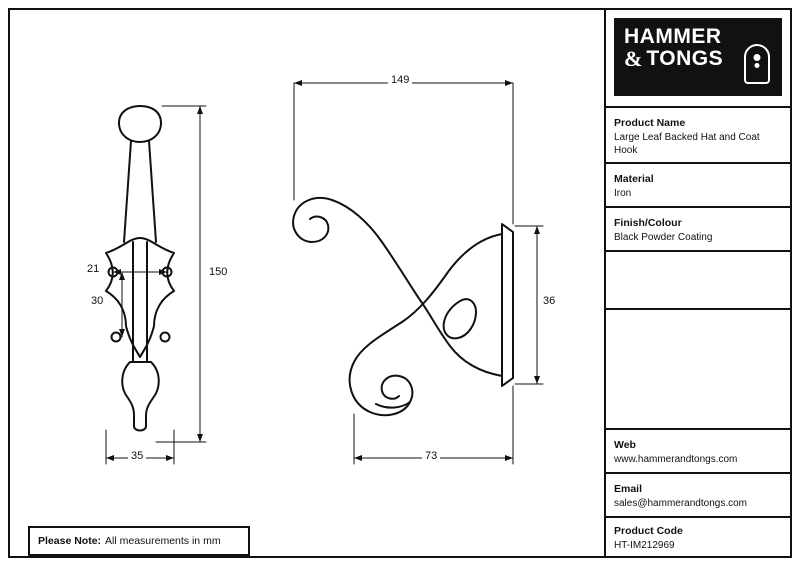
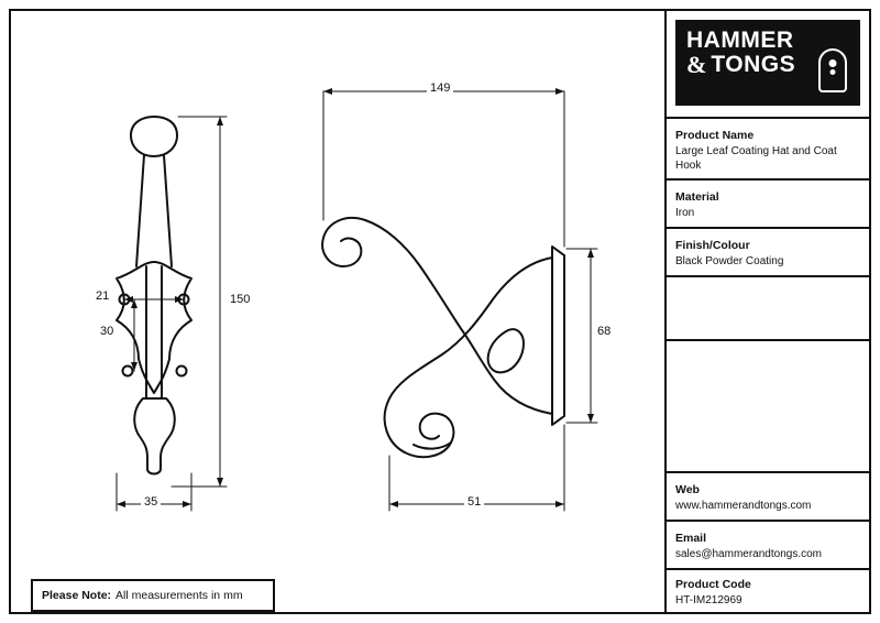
  150
  35
  21
  30
  149
- 36
+ 68
- 73
+ 51
  Please Note:
  All measurements in mm
  HAMMER
  &
  TONGS
  Product Name
- Large Leaf Backed Hat and Coat Hook
+ Large Leaf Coating Hat and Coat Hook
  Material
  Iron
  Finish/Colour
  Black Powder Coating
  Web
  www.hammerandtongs.com
  Email
  sales@hammerandtongs.com
  Product Code
  HT-IM212969
